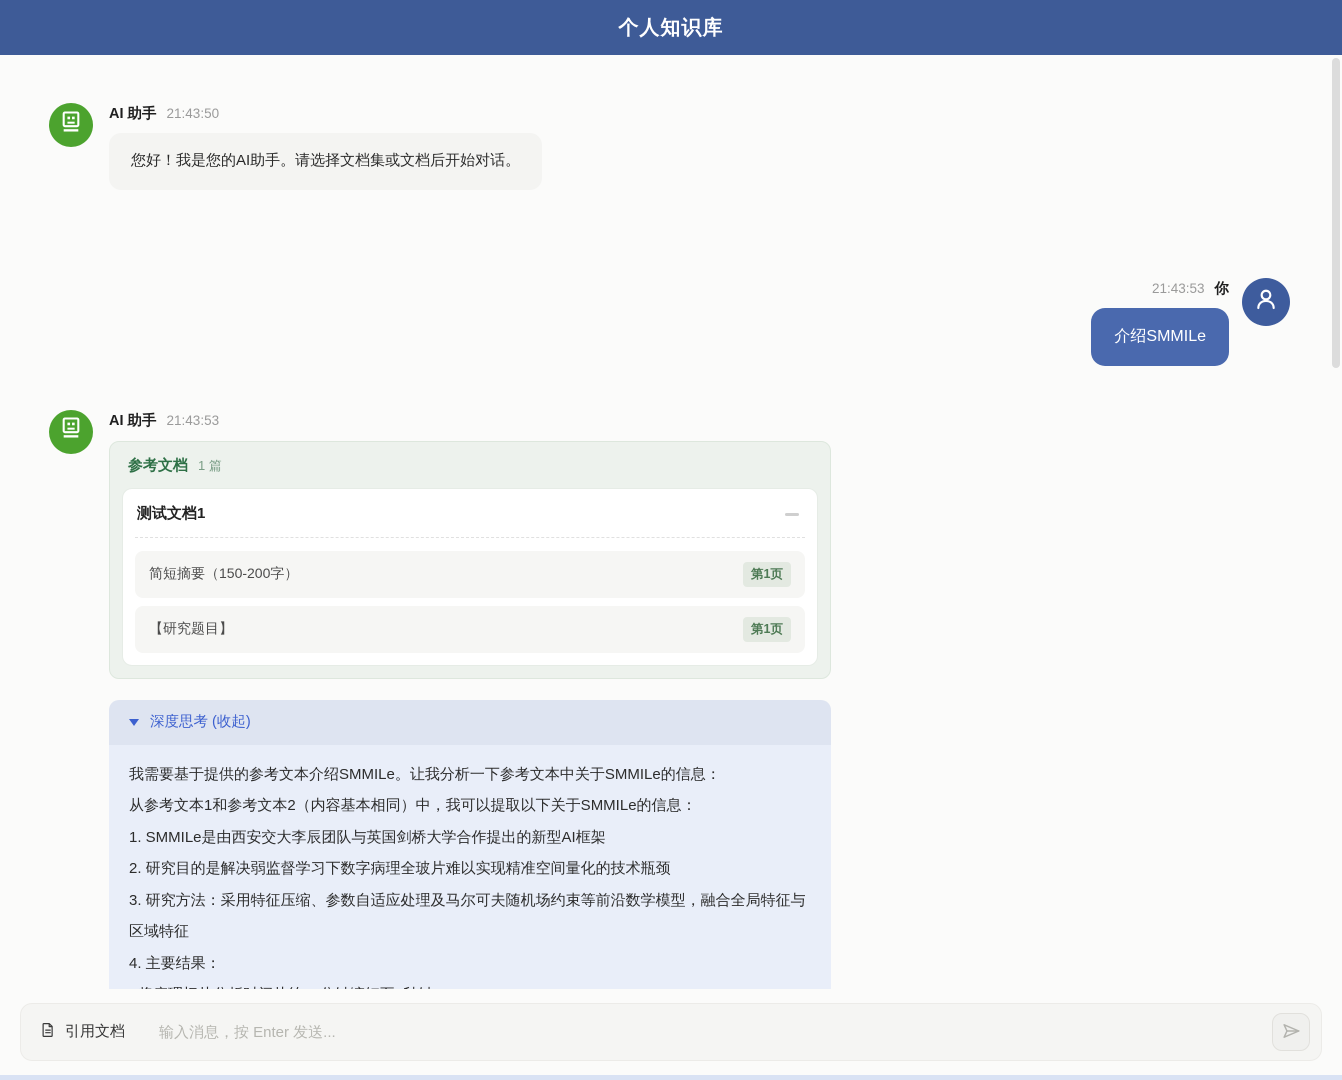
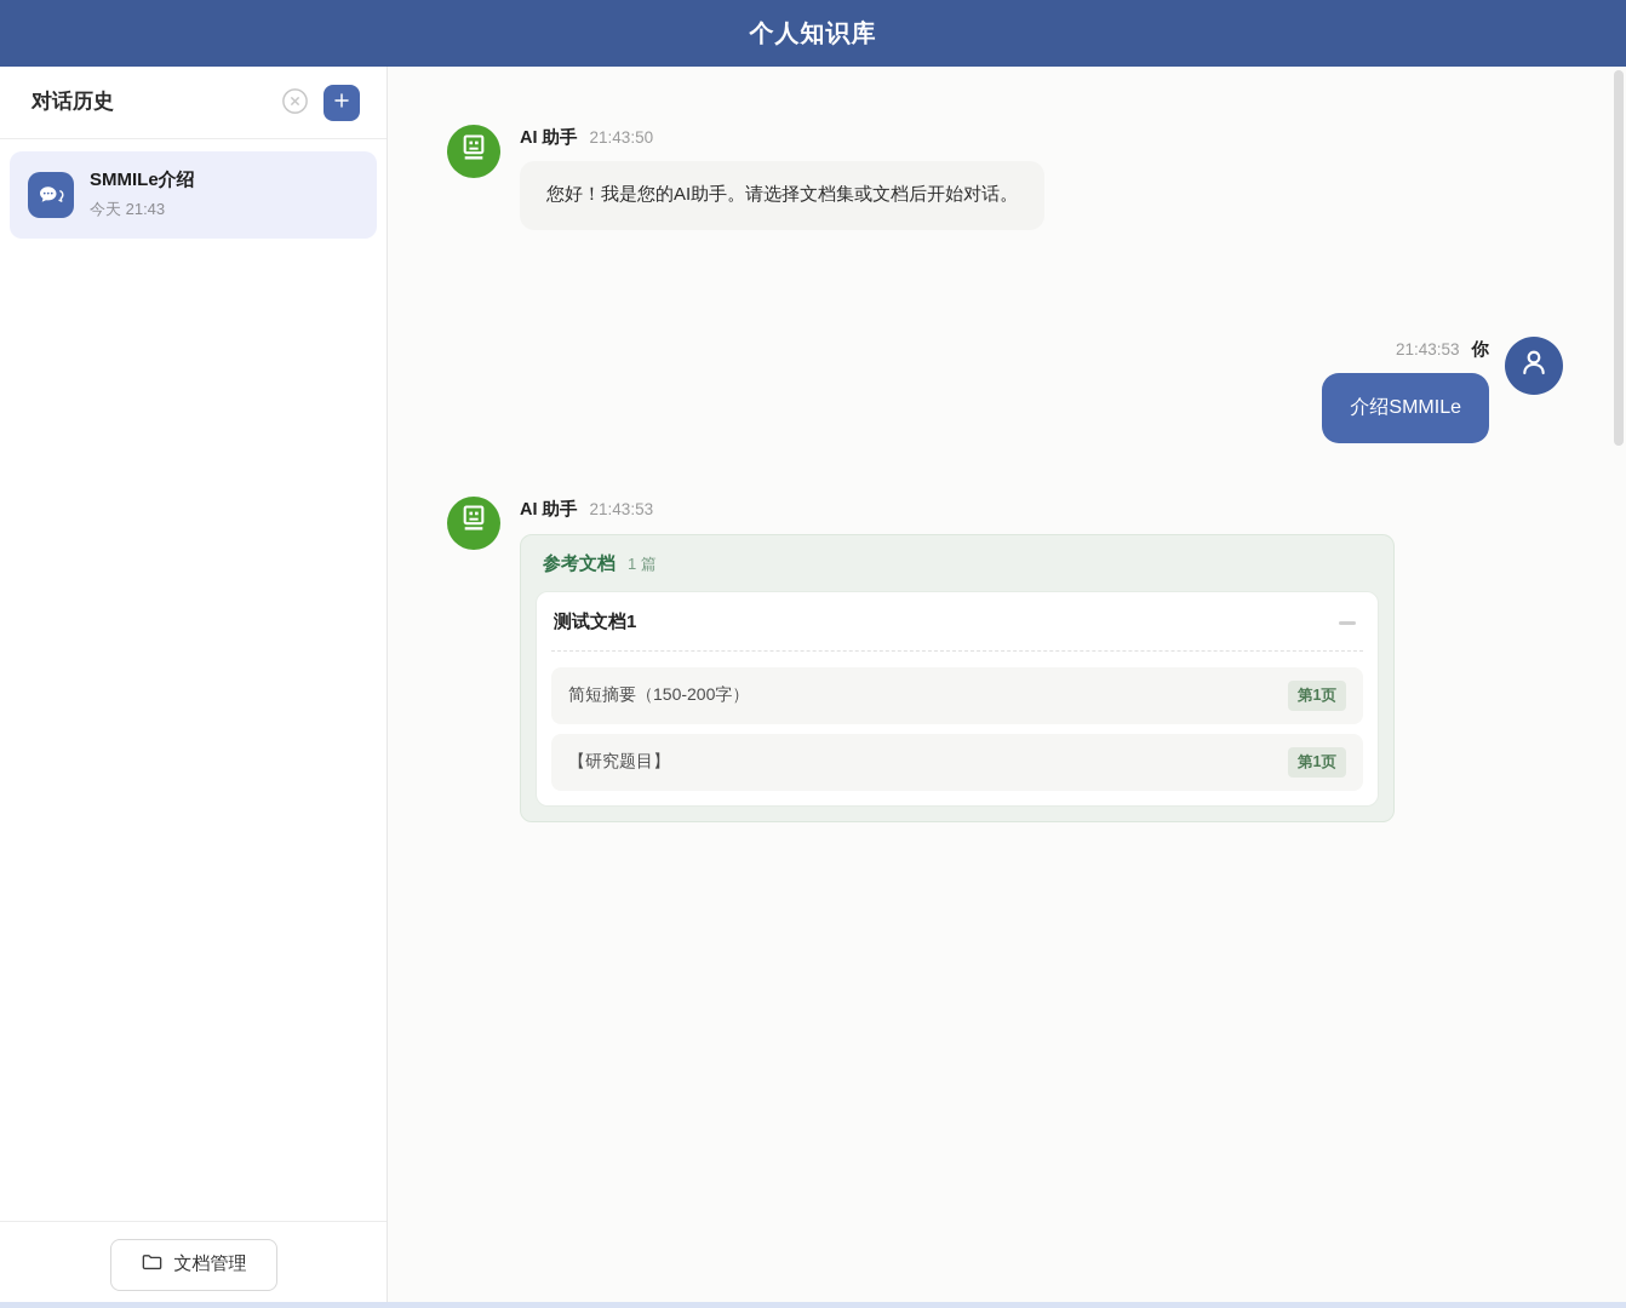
  个人知识库
+ 对话历史
+ SMMILe介绍
+ 今天 21:43
+ 文档管理
  AI 助手
  21:43:50
  您好！我是您的AI助手。请选择文档集或文档后开始对话。
  21:43:53
  你
  介绍SMMILe
  AI 助手
  21:43:53
  参考文档
  1 篇
  测试文档1
  简短摘要（150-200字）
  第1页
  【研究题目】
  第1页
- 深度思考 (收起)
- 我需要基于提供的参考文本介绍SMMILe。让我分析一下参考文本中关于SMMILe的信息：
- 从参考文本1和参考文本2（内容基本相同）中，我可以提取以下关于SMMILe的信息：
- 1. SMMILe是由西安交大李辰团队与英国剑桥大学合作提出的新型AI框架
- 2. 研究目的是解决弱监督学习下数字病理全玻片难以实现精准空间量化的技术瓶颈
- 3. 研究方法：采用特征压缩、参数自适应处理及马尔可夫随机场约束等前沿数学模型，融合全局特征与区域特征
- 4. 主要结果：
- 引用文档
- 输入消息，按 Enter 发送...
